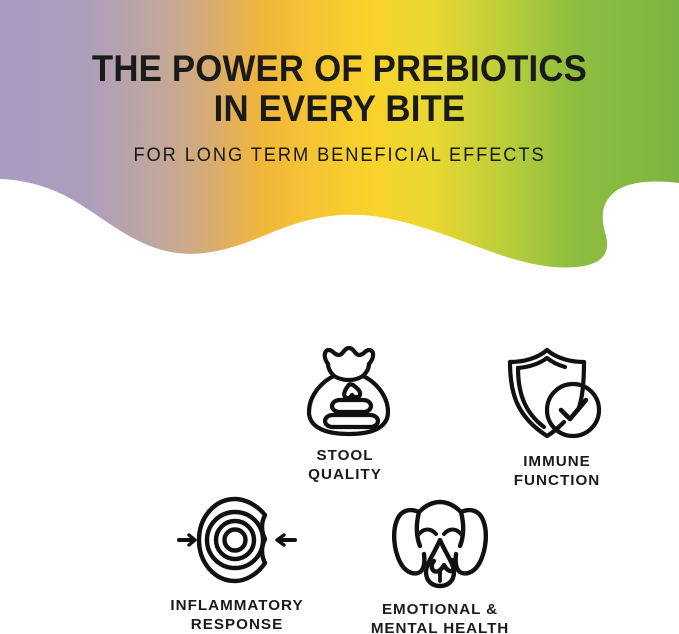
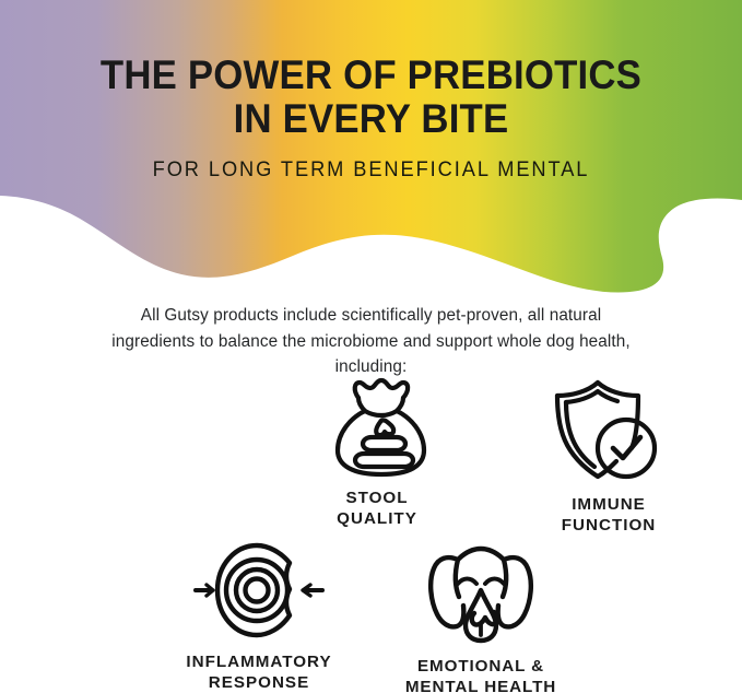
  THE POWER OF PREBIOTICS
  IN EVERY BITE
- FOR LONG TERM BENEFICIAL EFFECTS
+ FOR LONG TERM BENEFICIAL MENTAL
+ All Gutsy products include scientifically pet-proven, all natural ingredients to balance the microbiome and support whole dog health, including:
  STOOL
  QUALITY
  IMMUNE
  FUNCTION
  INFLAMMATORY
  RESPONSE
  EMOTIONAL &
  MENTAL HEALTH
